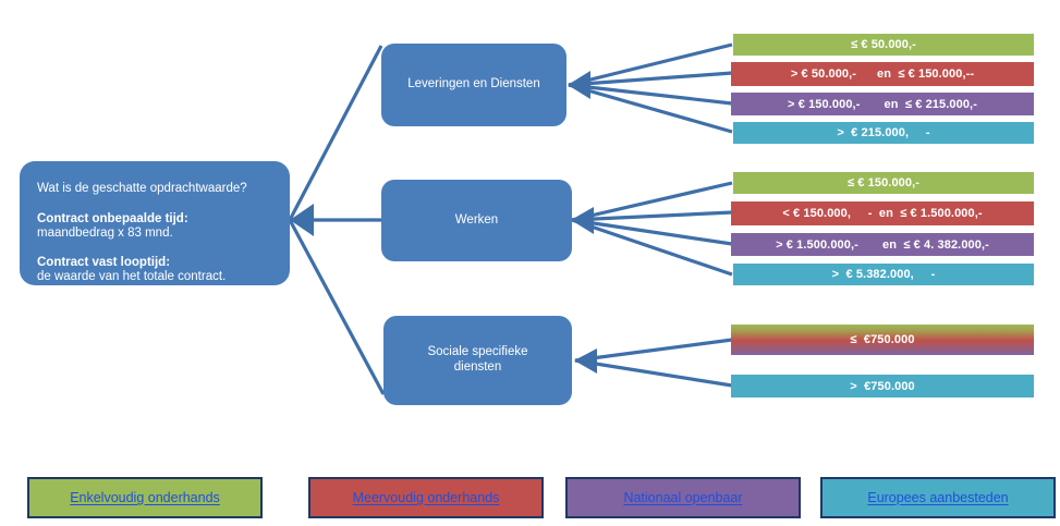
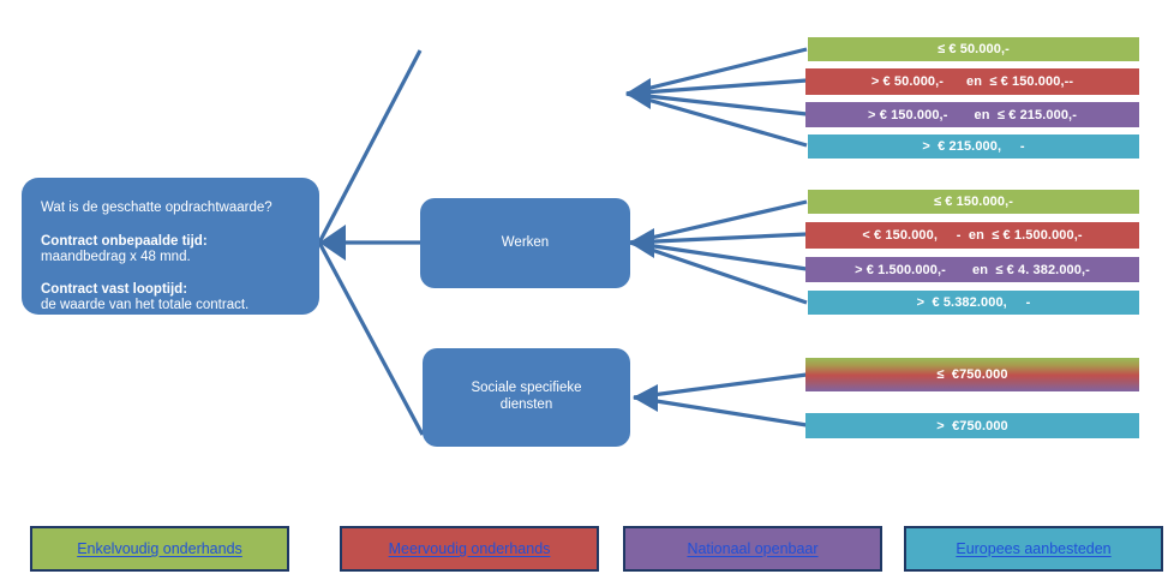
  Wat is de geschatte opdrachtwaarde?
  Contract onbepaalde tijd:
- maandbedrag x 83 mnd.
+ maandbedrag x 48 mnd.
  Contract vast looptijd:
  de waarde van het totale contract.
- Leveringen en Diensten
  Werken
  Sociale specifieke
  diensten
  ≤ € 50.000,-
  > € 50.000,- en ≤ € 150.000,--
  > € 150.000,- en ≤ € 215.000,-
  > € 215.000, -
  ≤ € 150.000,-
  < € 150.000, - en ≤ € 1.500.000,-
  > € 1.500.000,- en ≤ € 4. 382.000,-
  > € 5.382.000, -
  ≤ €750.000
  > €750.000
  Enkelvoudig onderhands
  Meervoudig onderhands
  Nationaal openbaar
  Europees aanbesteden
